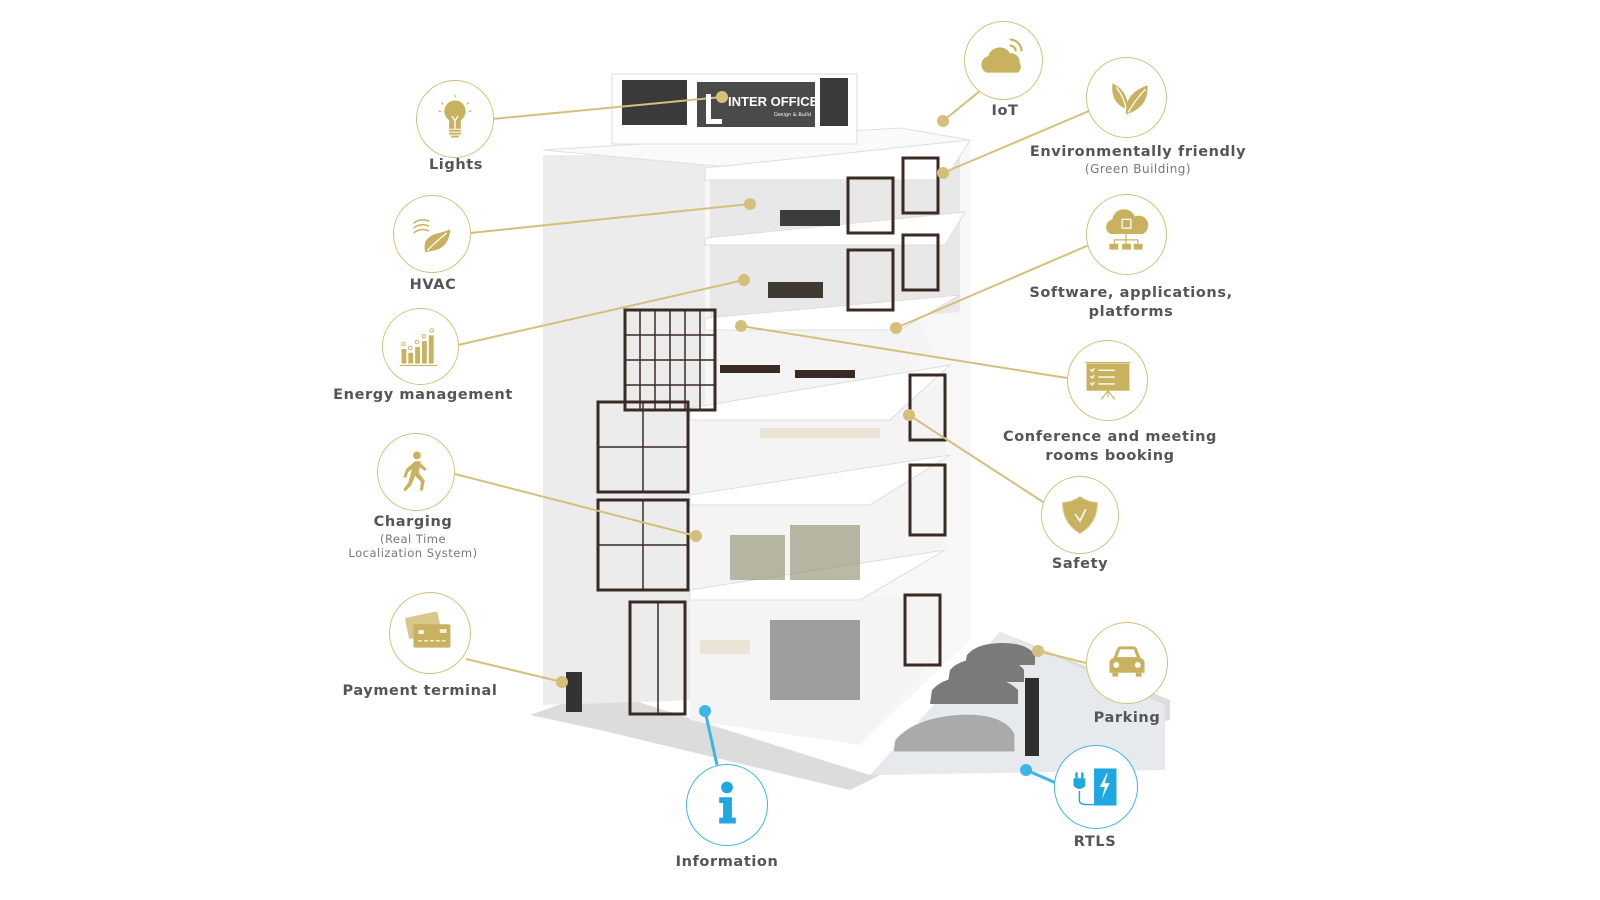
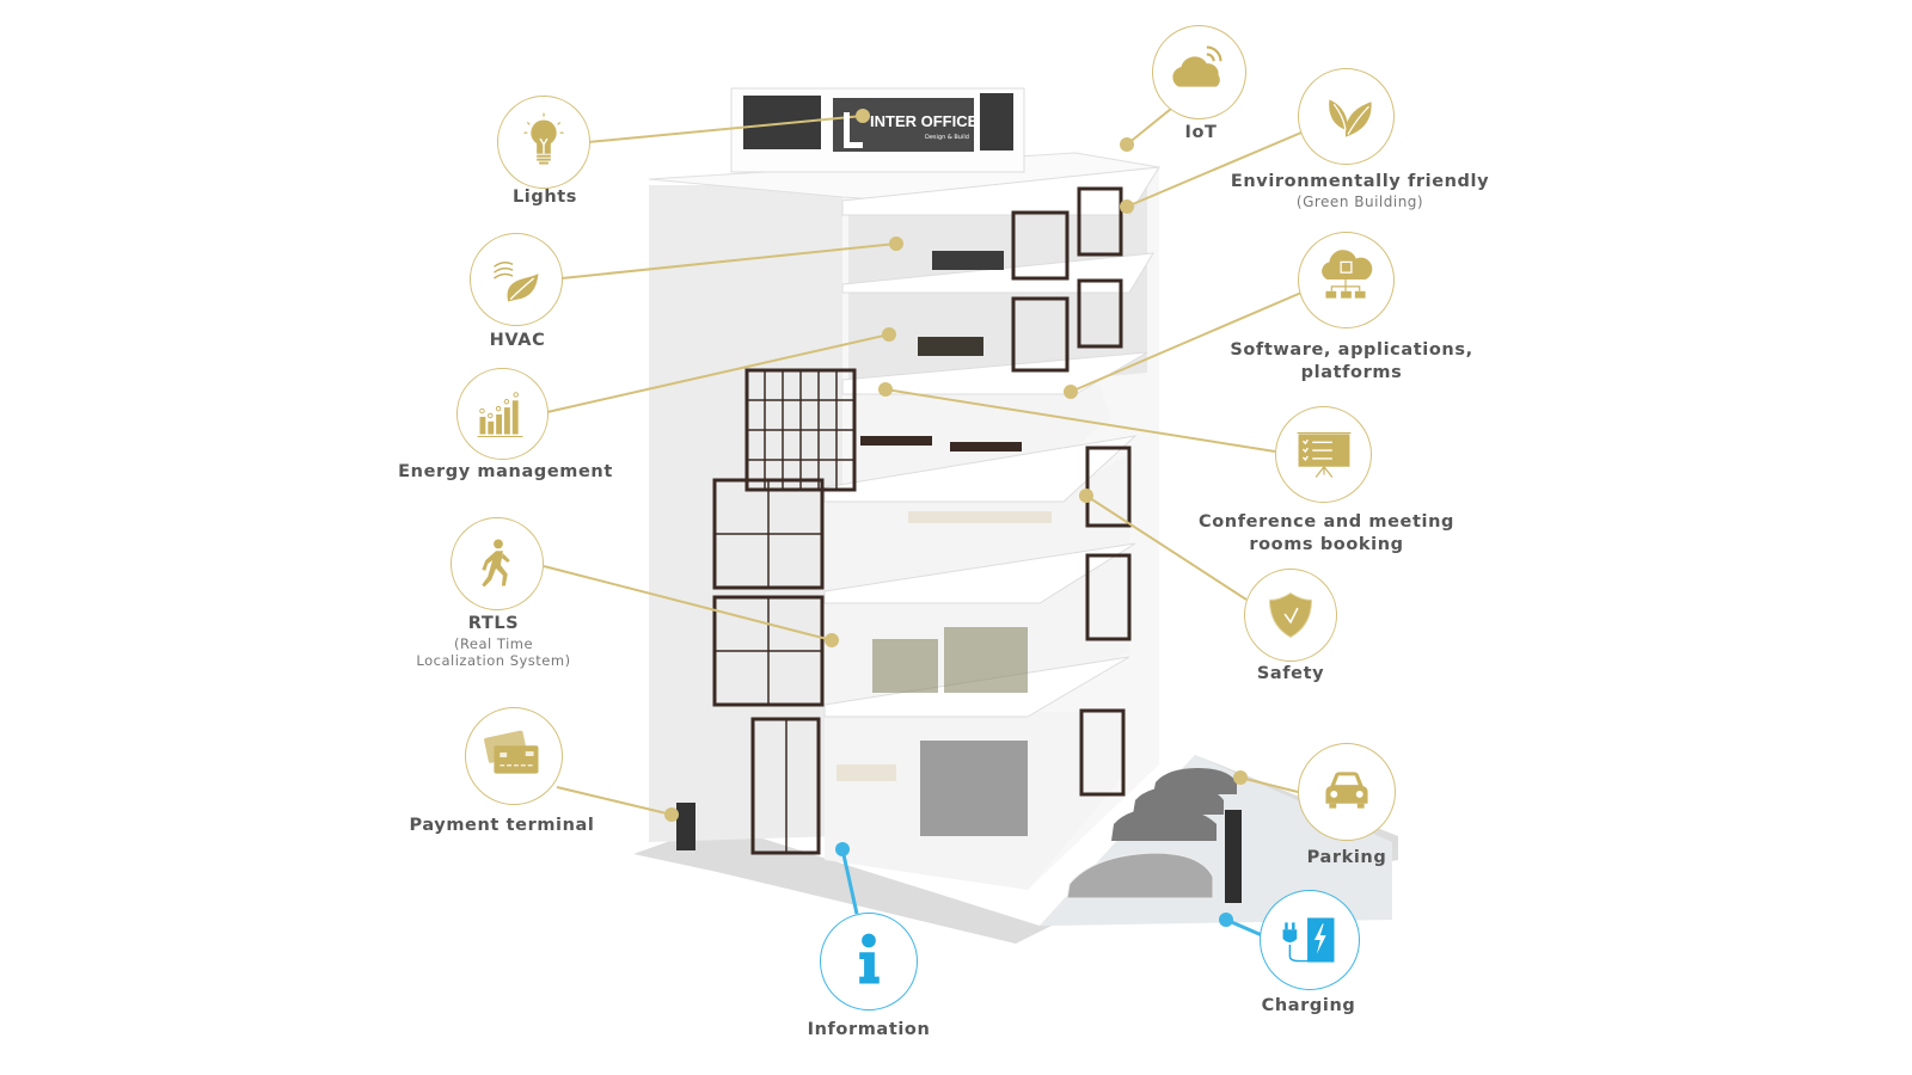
  INTER OFFICE
  Lights
  HVAC
  Energy management
- Charging
+ RTLS
  (Real Time
  Localization System)
  Payment terminal
  IoT
  Environmentally friendly
  (Green Building)
  Software, applications,
  platforms
  Conference and meeting
  rooms booking
  Safety
  Parking
- RTLS
+ Charging
  Information
